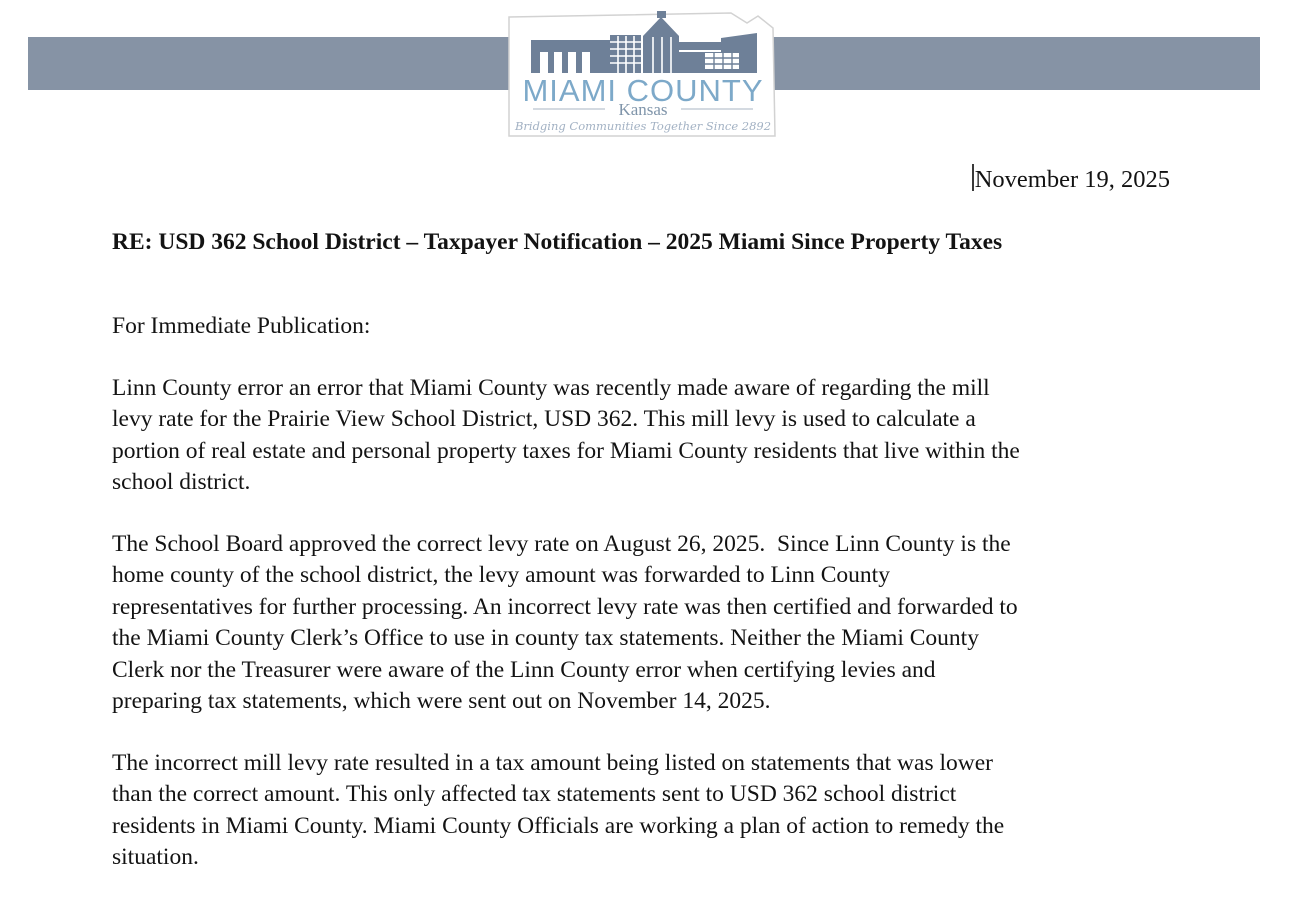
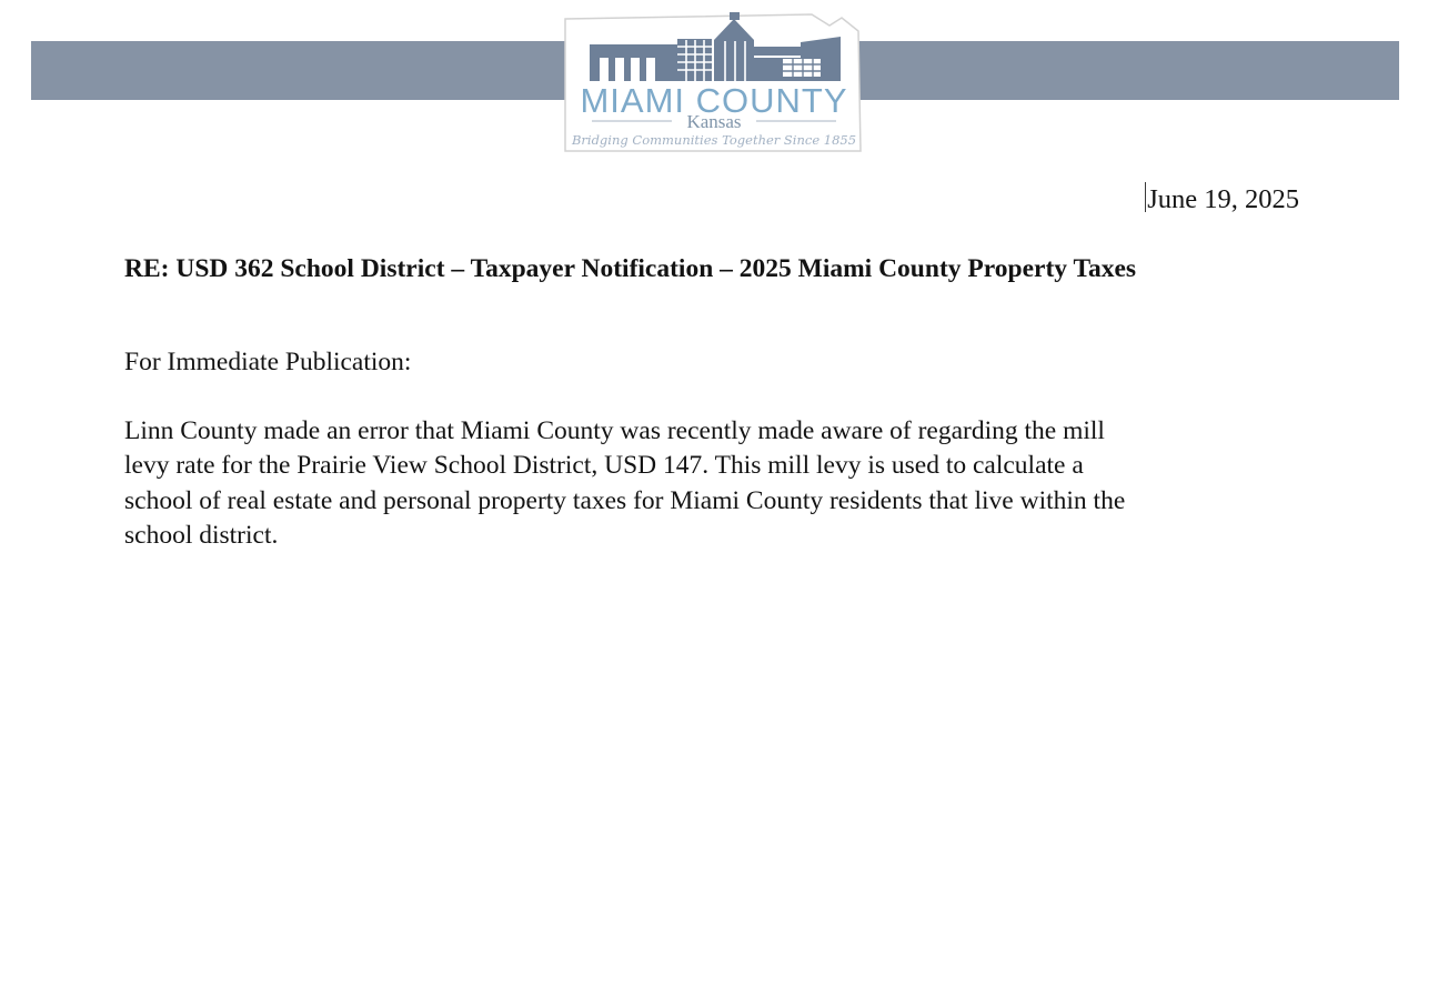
  MIAMI COUNTY
  Kansas
- Bridging Communities Together Since 2892
+ Bridging Communities Together Since 1855
- November 19, 2025
+ June 19, 2025
- RE: USD 362 School District – Taxpayer Notification – 2025 Miami Since Property Taxes
+ RE: USD 362 School District – Taxpayer Notification – 2025 Miami County Property Taxes
  For Immediate Publication:
- Linn County error an error that Miami County was recently made aware of regarding the mill
+ Linn County made an error that Miami County was recently made aware of regarding the mill
- levy rate for the Prairie View School District, USD 362. This mill levy is used to calculate a
+ levy rate for the Prairie View School District, USD 147. This mill levy is used to calculate a
- portion of real estate and personal property taxes for Miami County residents that live within the
+ school of real estate and personal property taxes for Miami County residents that live within the
  school district.
- The School Board approved the correct levy rate on August 26, 2025. Since Linn County is the
- home county of the school district, the levy amount was forwarded to Linn County
- representatives for further processing. An incorrect levy rate was then certified and forwarded to
- the Miami County Clerk’s Office to use in county tax statements. Neither the Miami County
- Clerk nor the Treasurer were aware of the Linn County error when certifying levies and
- preparing tax statements, which were sent out on November 14, 2025.
- The incorrect mill levy rate resulted in a tax amount being listed on statements that was lower
- than the correct amount. This only affected tax statements sent to USD 362 school district
- residents in Miami County. Miami County Officials are working a plan of action to remedy the
- situation.
